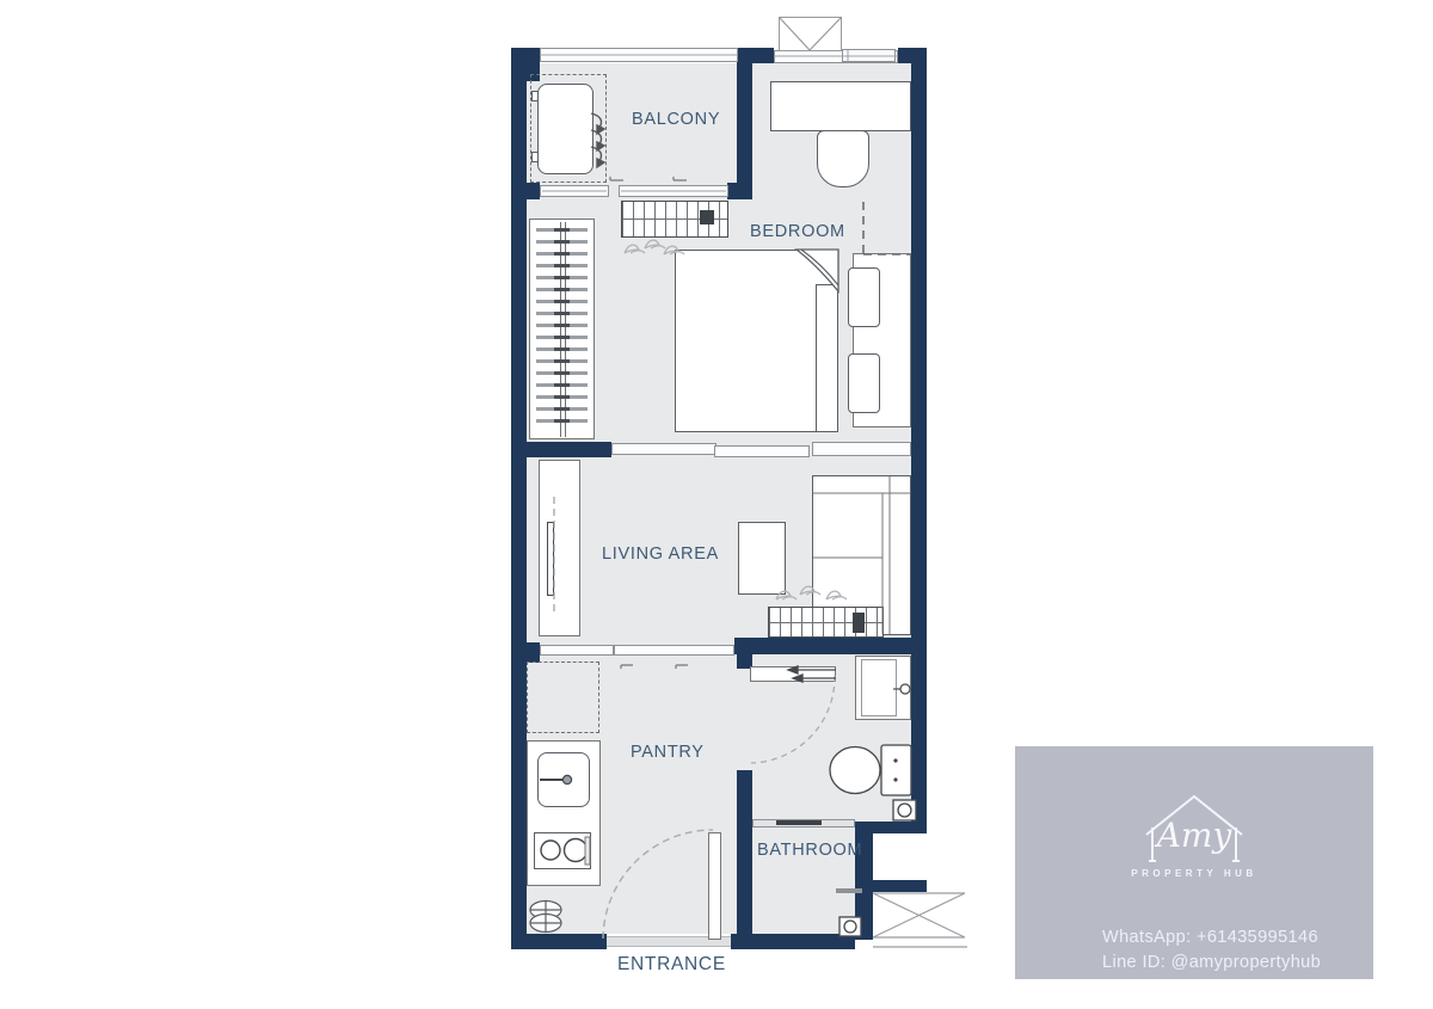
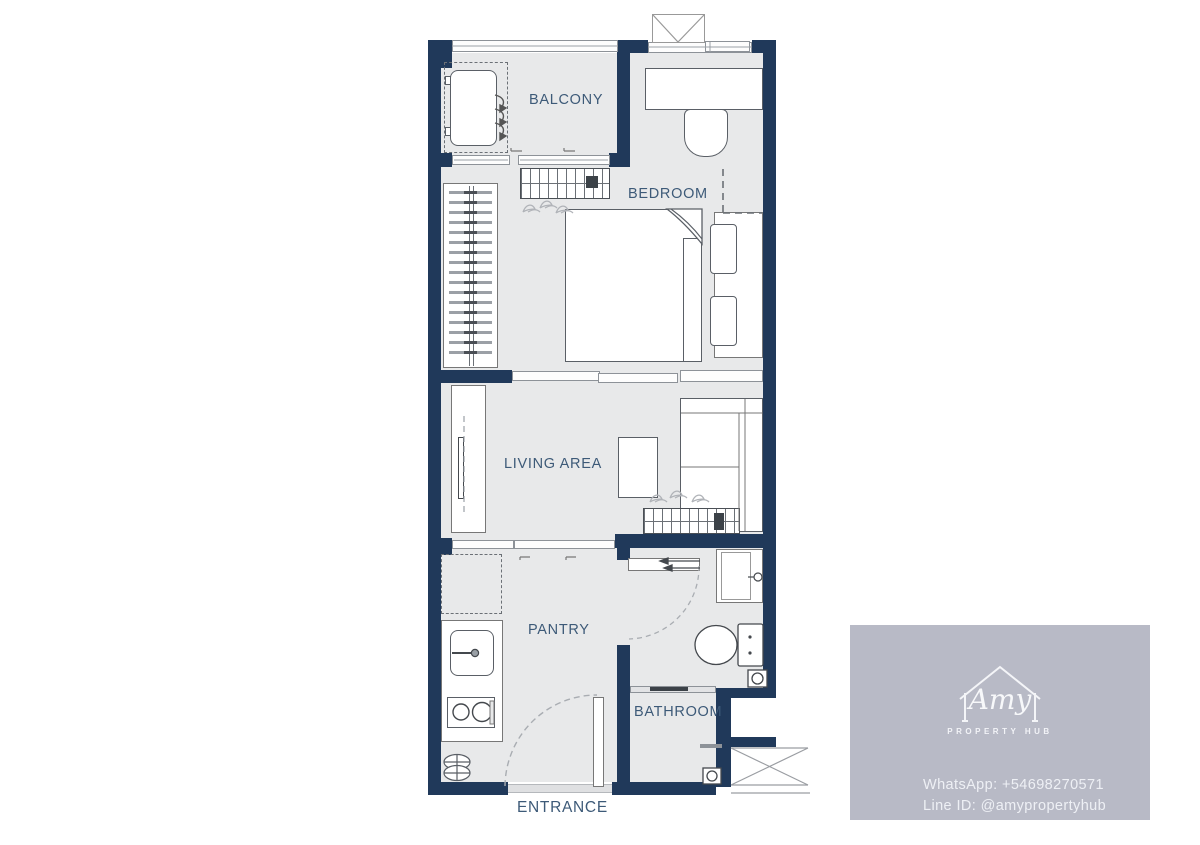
  BALCONY
  BEDROOM
  LIVING AREA
  PANTRY
  BATHROOM
  ENTRANCE
  Amy
  PROPERTY HUB
- WhatsApp: +61435995146
+ WhatsApp: +54698270571
  Line ID: @amypropertyhub
